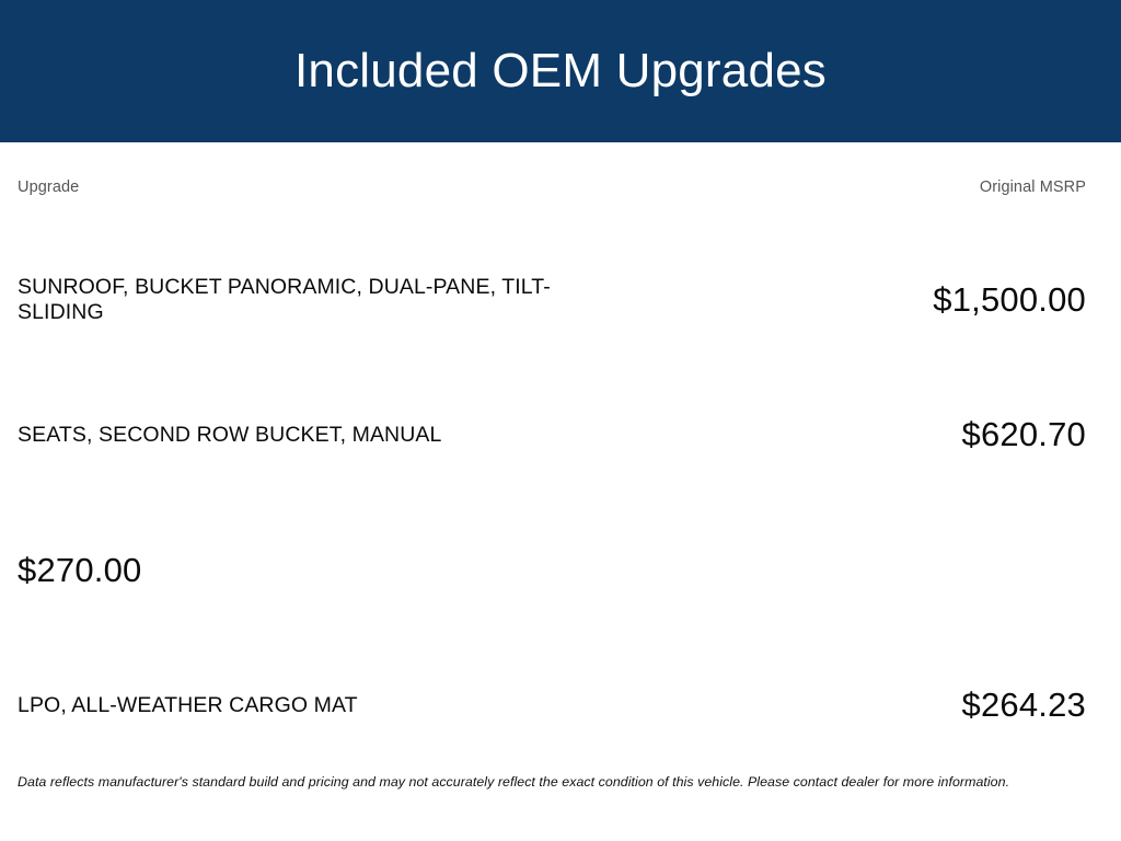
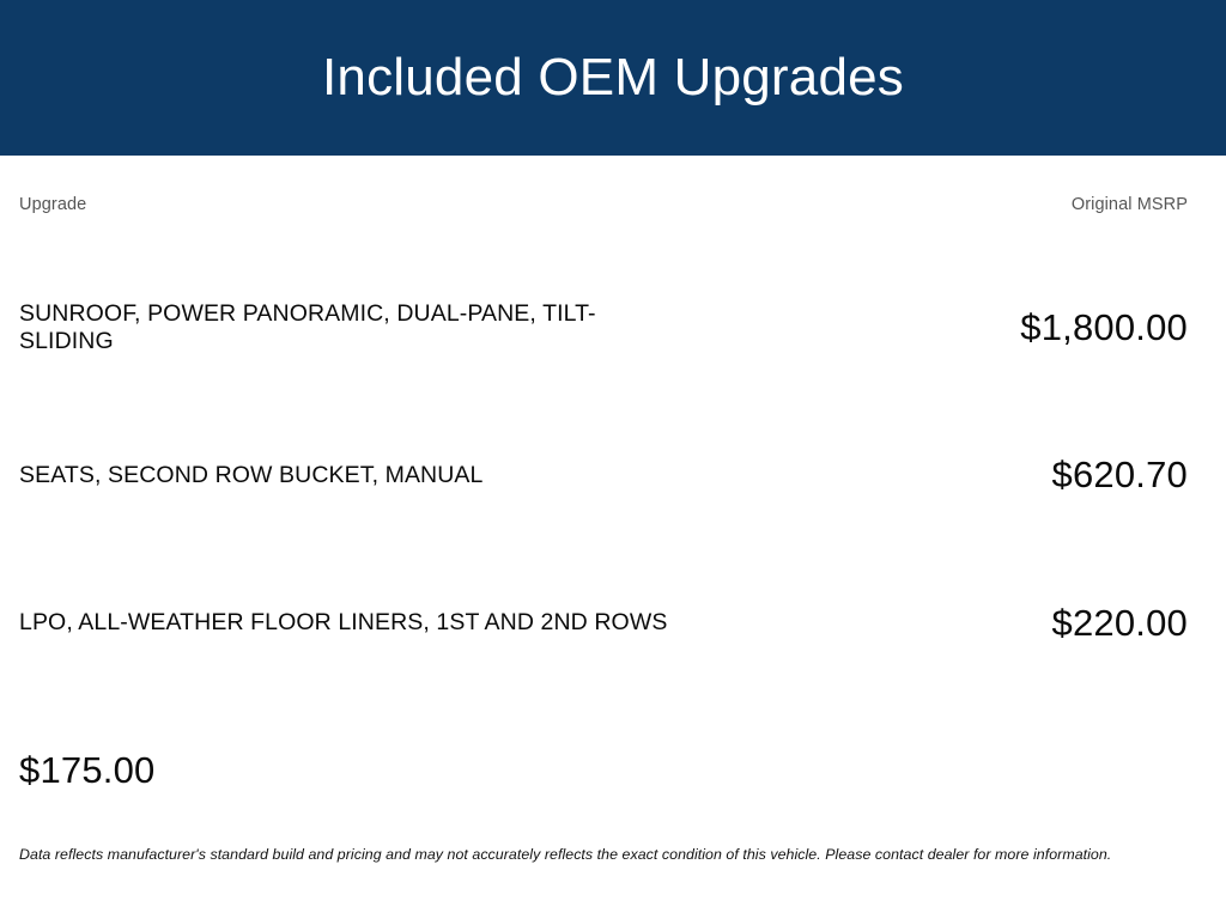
  Included OEM Upgrades
  Upgrade
  Original MSRP
- SUNROOF, BUCKET PANORAMIC, DUAL-PANE, TILT-SLIDING
+ SUNROOF, POWER PANORAMIC, DUAL-PANE, TILT-SLIDING
- $1,500.00
+ $1,800.00
  SEATS, SECOND ROW BUCKET, MANUAL
  $620.70
+ LPO, ALL-WEATHER FLOOR LINERS, 1ST AND 2ND ROWS
- $270.00
+ $220.00
- LPO, ALL-WEATHER CARGO MAT
- $264.23
+ $175.00
- Data reflects manufacturer's standard build and pricing and may not accurately reflect the exact condition of this vehicle. Please contact dealer for more information.
+ Data reflects manufacturer's standard build and pricing and may not accurately reflects the exact condition of this vehicle. Please contact dealer for more information.
